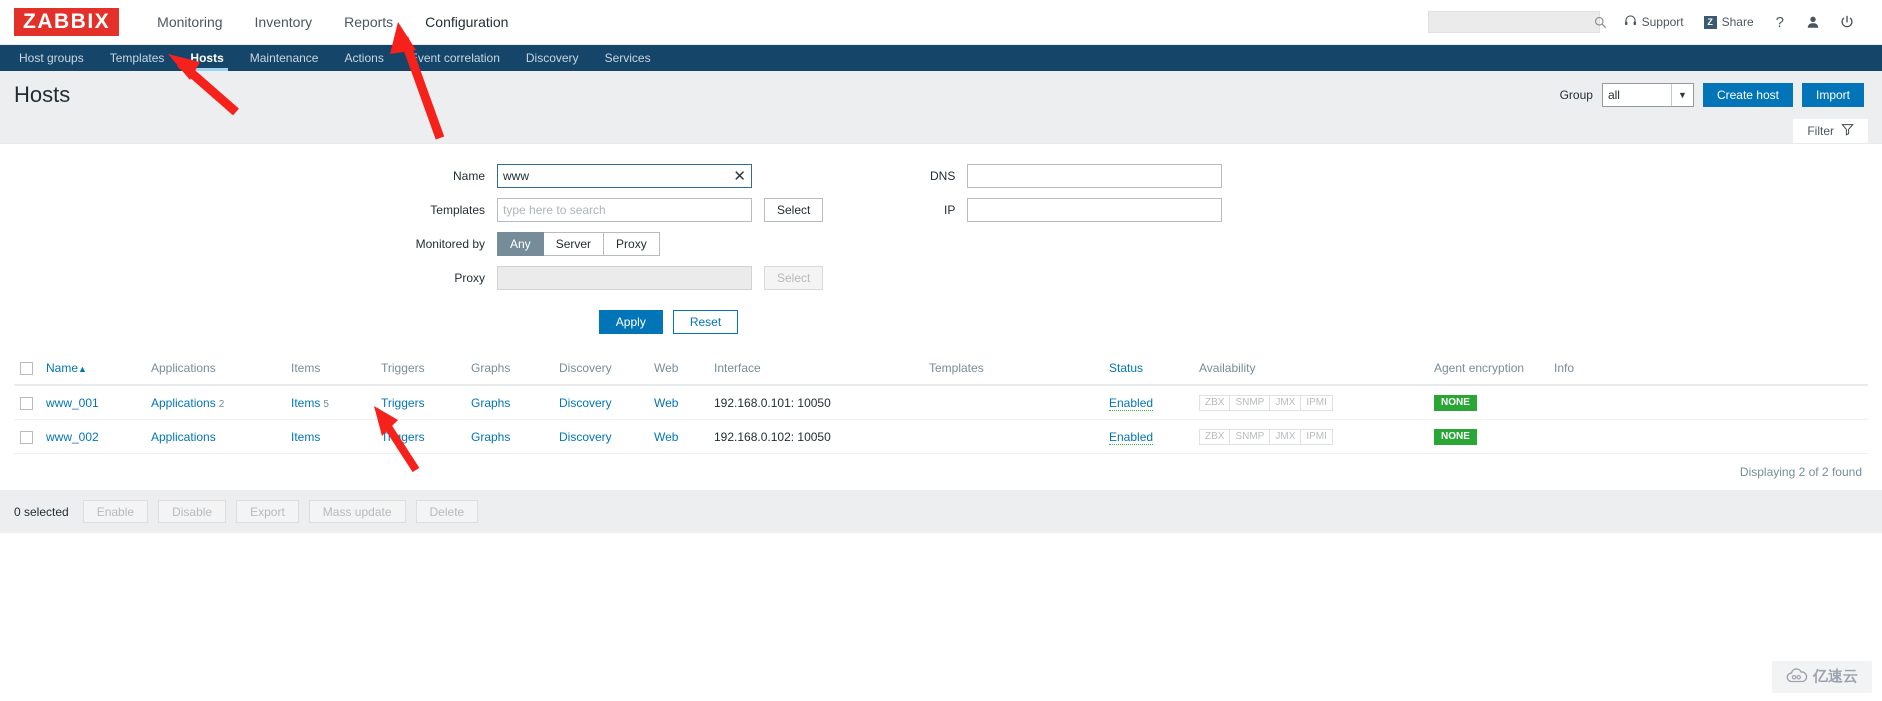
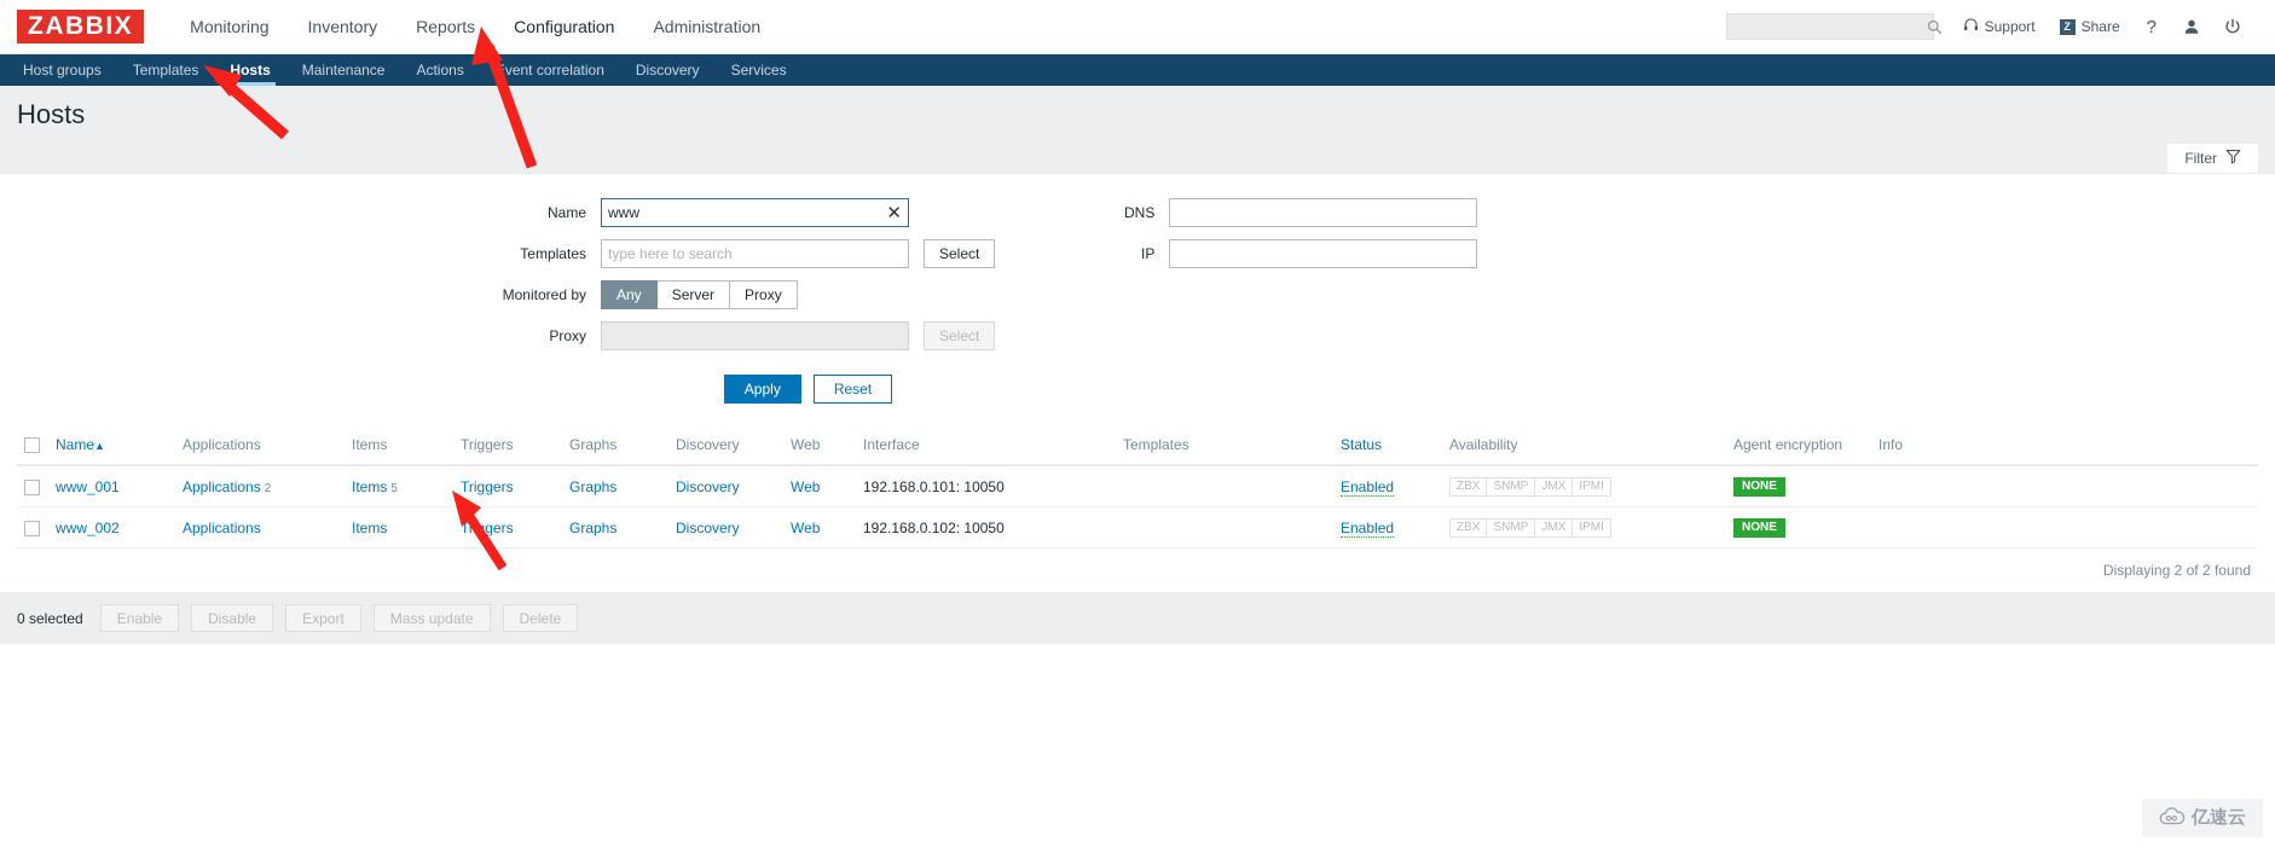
  ZABBIX
  Monitoring
  Inventory
  Reports
  Configuration
+ Administration
  Support
  Z
  Share
  ?
  Host groups
  Templates
  Hosts
  Maintenance
  Actions
  vent correlation
  Discovery
  Services
  Hosts
- Group
- all
- ▼
- Create host
- Import
  Filter
  Name
  www
  ✕
  Templates
  type here to search
  Select
  Monitored by
  Any
  Server
  Proxy
  Proxy
  Select
  DNS
  IP
  Apply
  Reset
  	Name▲	Applications	Items	Triggers	Graphs	Discovery	Web	Interface	Templates	Status	Availability	Agent encryption	Info
  	www_001	Applications 2	Items 5	Triggers	Graphs	Discovery	Web	192.168.0.101: 10050		Enabled	ZBX SNMP JMX IPMI	NONE
  	www_002	Applications	Items	Tgers	Graphs	Discovery	Web	192.168.0.102: 10050		Enabled	ZBX SNMP JMX IPMI	NONE
  Displaying 2 of 2 found
  0 selected
  Enable
  Disable
  Export
  Mass update
  Delete
  亿速云
